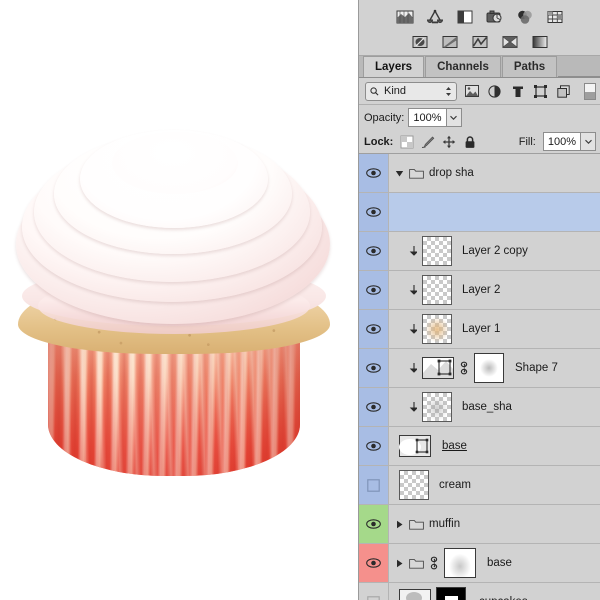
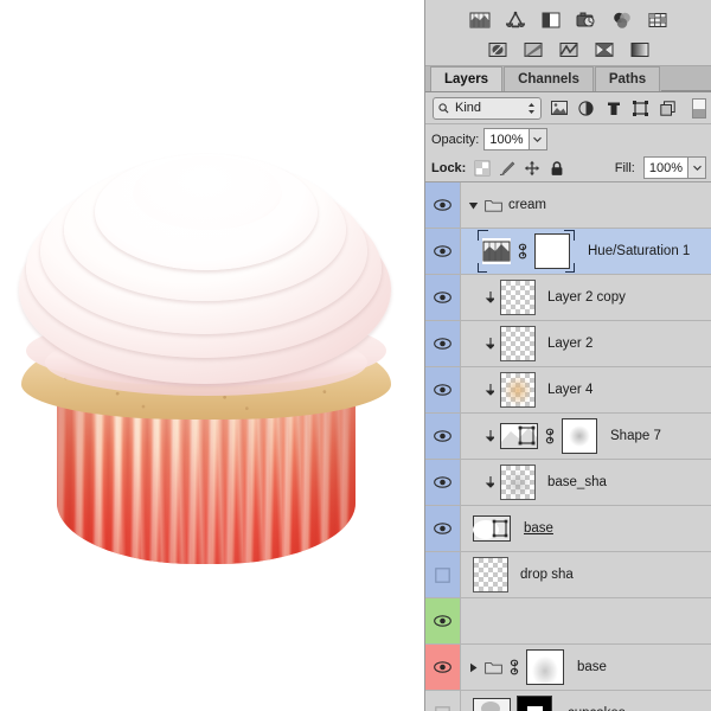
  Layers
  Channels
  Paths
  Kind
  Opacity:
  100%
  Lock:
  Fill:
  100%
- drop sha
+ cream
+ Hue/Saturation 1
  Layer 2 copy
  Layer 2
- Layer 1
+ Layer 4
  Shape 7
  base_sha
  base
- cream
+ drop sha
- muffin
  base
